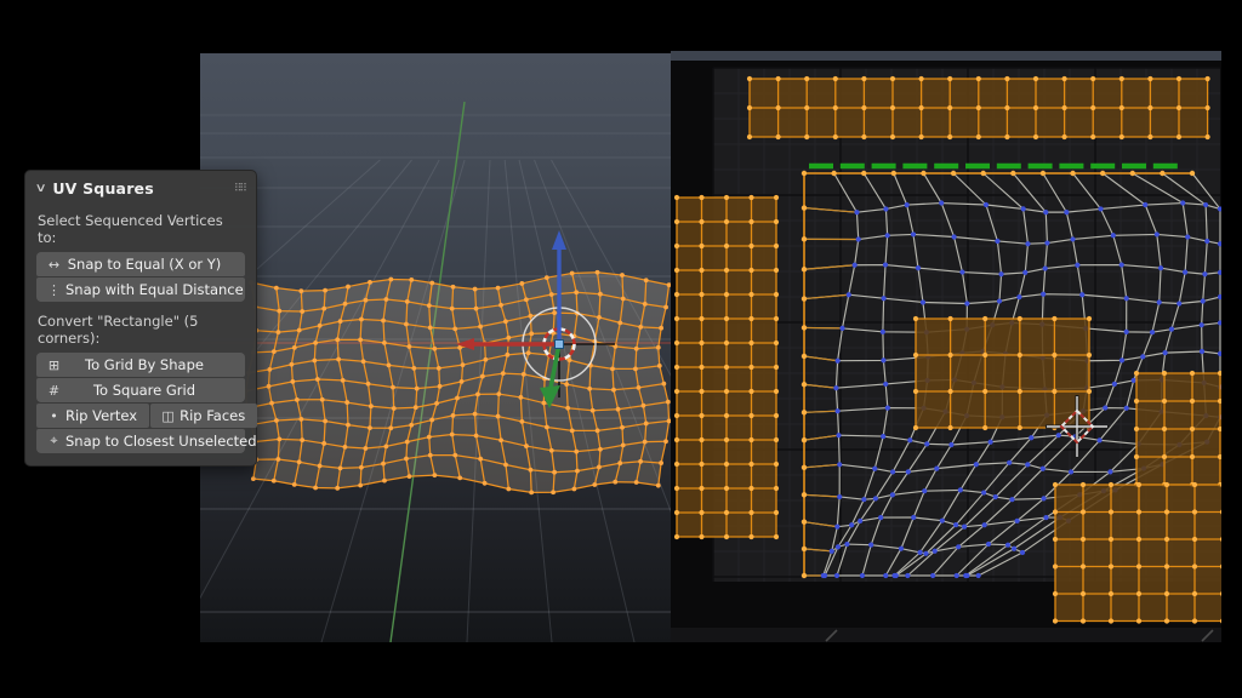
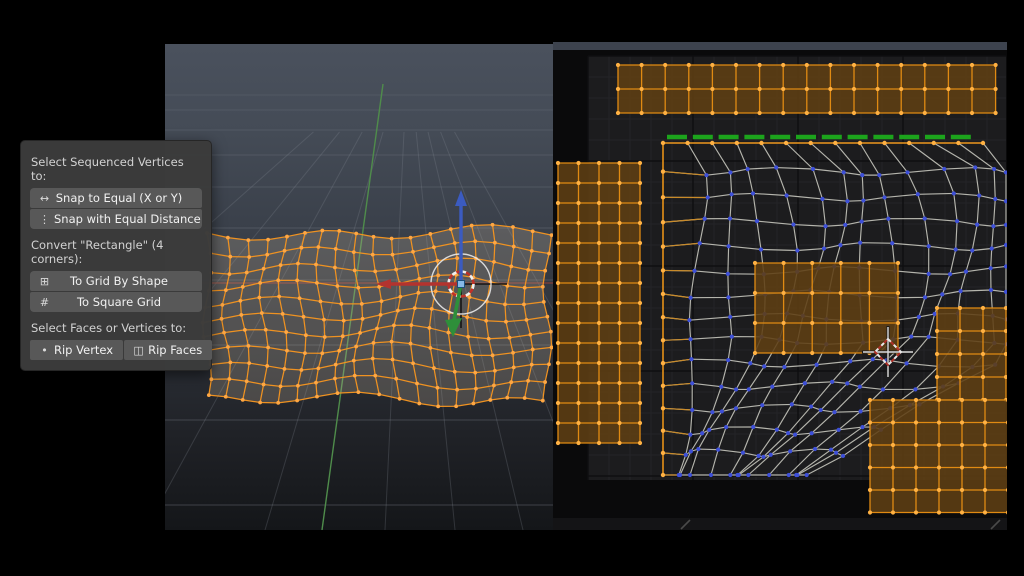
- ∨
- UV Squares
- ⠿⠿
  Select Sequenced Vertices to:
  ↔
  Snap to Equal (X or Y)
  ⋮
  Snap with Equal Distance
- Convert "Rectangle" (5 corners):
+ Convert "Rectangle" (4 corners):
  ⊞
  To Grid By Shape
  #
  To Square Grid
+ Select Faces or Vertices to:
  •
  Rip Vertex
  ◫
  Rip Faces
- ⌖
- Snap to Closest Unselected
